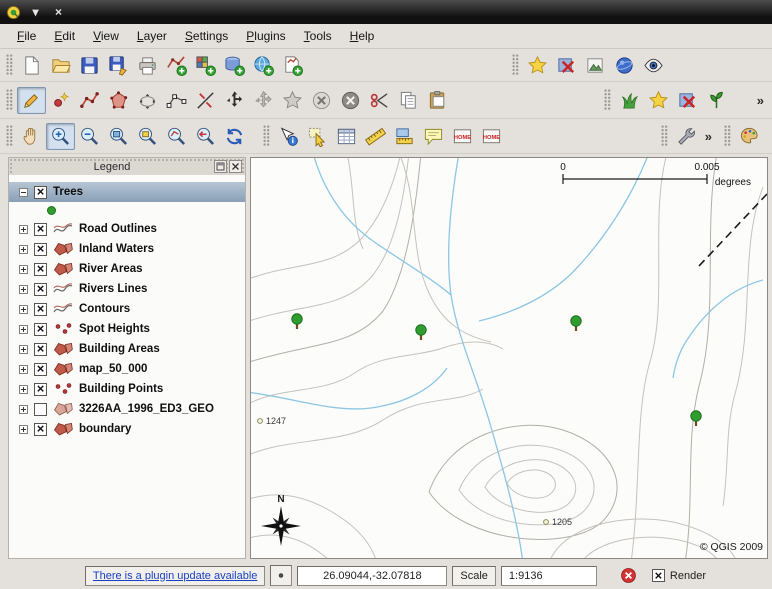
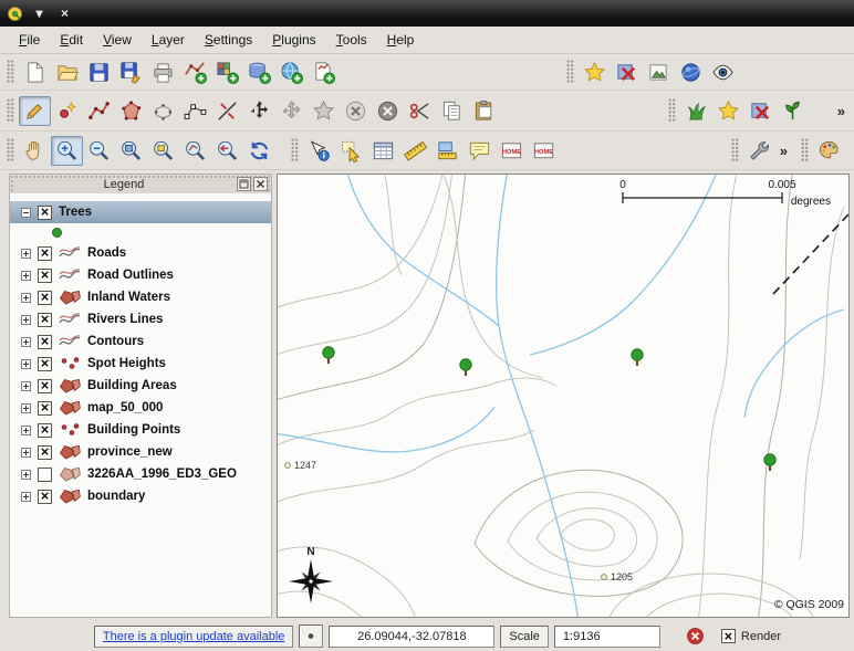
  ▾
  ×
  File
  Edit
  View
  Layer
  Settings
  Plugins
  Tools
  Help
  »
  »
  Legend
  Trees
+ Roads
  Road Outlines
  Inland Waters
- River Areas
  Rivers Lines
  Contours
  Spot Heights
  Building Areas
  map_50_000
  Building Points
+ province_new
  3226AA_1996_ED3_GEO
  boundary
  1247
  1205
  N
  0
  0.005
  degrees
  © QGIS 2009
  There is a plugin update available
  26.09044,-32.07818
  Scale
  1:9136
  Render
